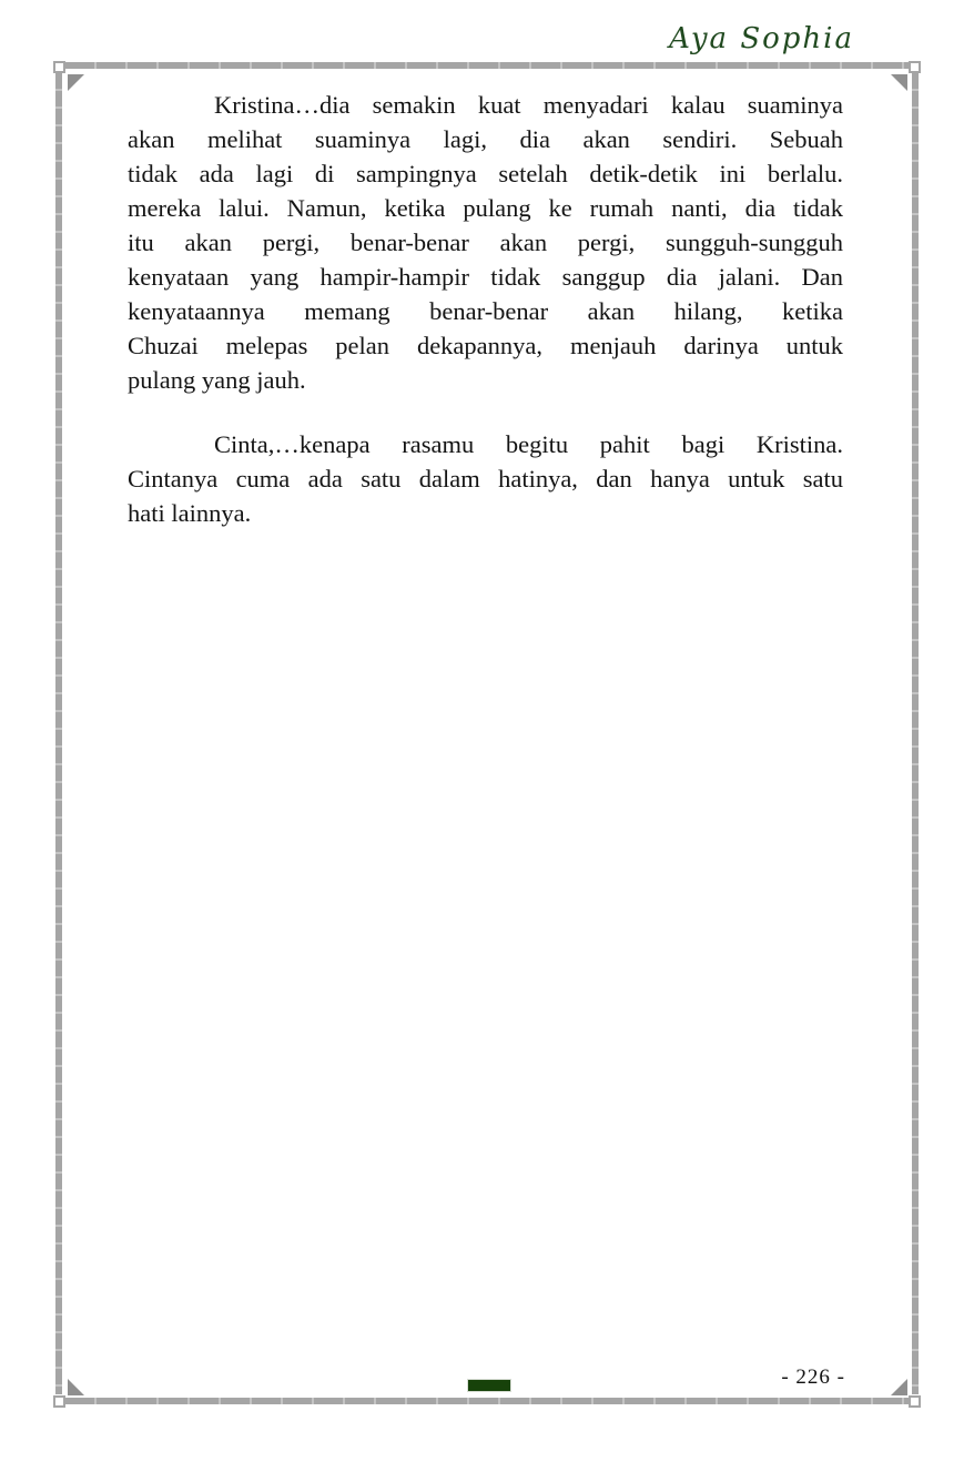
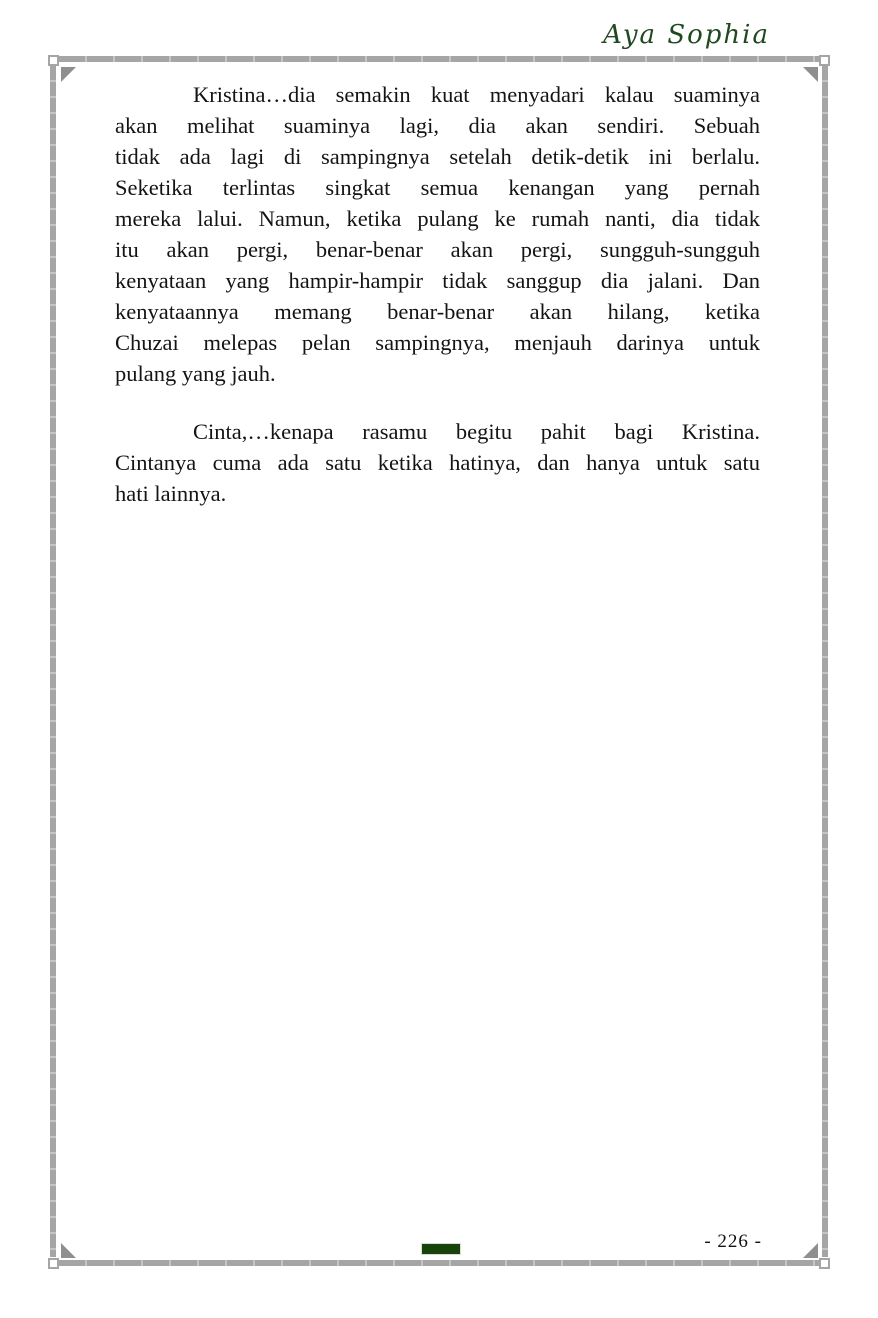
  Aya Sophia
  Kristina…dia semakin kuat menyadari kalau suaminya
  akan melihat suaminya lagi, dia akan sendiri. Sebuah
  tidak ada lagi di sampingnya setelah detik-detik ini berlalu.
+ Seketika terlintas singkat semua kenangan yang pernah
  mereka lalui. Namun, ketika pulang ke rumah nanti, dia tidak
  itu akan pergi, benar-benar akan pergi, sungguh-sungguh
  kenyataan yang hampir-hampir tidak sanggup dia jalani. Dan
  kenyataannya memang benar-benar akan hilang, ketika
- Chuzai melepas pelan dekapannya, menjauh darinya untuk
+ Chuzai melepas pelan sampingnya, menjauh darinya untuk
  pulang yang jauh.
  Cinta,…kenapa rasamu begitu pahit bagi Kristina.
- Cintanya cuma ada satu dalam hatinya, dan hanya untuk satu
+ Cintanya cuma ada satu ketika hatinya, dan hanya untuk satu
  hati lainnya.
  - 226 -
